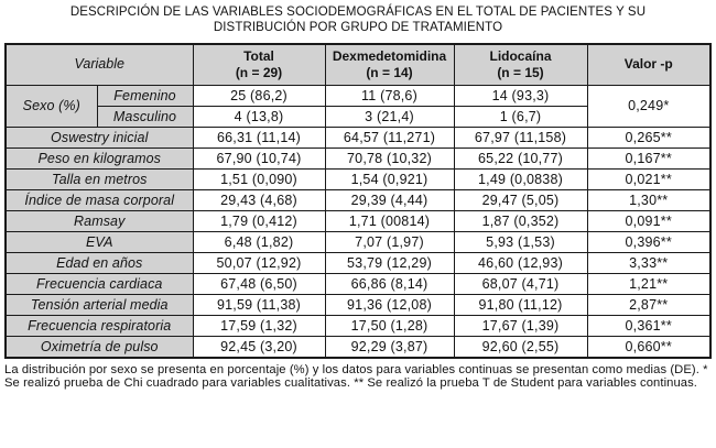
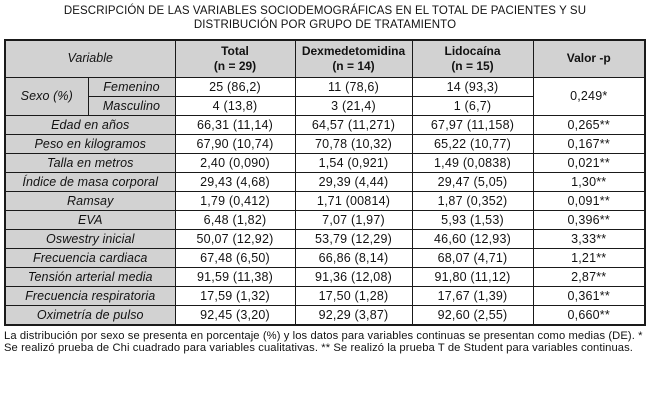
  DESCRIPCIÓN DE LAS VARIABLES SOCIODEMOGRÁFICAS EN EL TOTAL DE PACIENTES Y SU DISTRIBUCIÓN POR GRUPO DE TRATAMIENTO
  Variable	Total (n = 29)	Dexmedetomidina (n = 14)	Lidocaína (n = 15)	Valor -p
  Sexo (%)	Femenino	25 (86,2)	11 (78,6)	14 (93,3)	0,249*
  Masculino	4 (13,8)	3 (21,4)	1 (6,7)
- Oswestry inicial	66,31 (11,14)	64,57 (11,271)	67,97 (11,158)	0,265**
+ Edad en años	66,31 (11,14)	64,57 (11,271)	67,97 (11,158)	0,265**
  Peso en kilogramos	67,90 (10,74)	70,78 (10,32)	65,22 (10,77)	0,167**
- Talla en metros	1,51 (0,090)	1,54 (0,921)	1,49 (0,0838)	0,021**
+ Talla en metros	2,40 (0,090)	1,54 (0,921)	1,49 (0,0838)	0,021**
  Índice de masa corporal	29,43 (4,68)	29,39 (4,44)	29,47 (5,05)	1,30**
  Ramsay	1,79 (0,412)	1,71 (00814)	1,87 (0,352)	0,091**
  EVA	6,48 (1,82)	7,07 (1,97)	5,93 (1,53)	0,396**
- Edad en años	50,07 (12,92)	53,79 (12,29)	46,60 (12,93)	3,33**
+ Oswestry inicial	50,07 (12,92)	53,79 (12,29)	46,60 (12,93)	3,33**
  Frecuencia cardiaca	67,48 (6,50)	66,86 (8,14)	68,07 (4,71)	1,21**
  Tensión arterial media	91,59 (11,38)	91,36 (12,08)	91,80 (11,12)	2,87**
  Frecuencia respiratoria	17,59 (1,32)	17,50 (1,28)	17,67 (1,39)	0,361**
  Oximetría de pulso	92,45 (3,20)	92,29 (3,87)	92,60 (2,55)	0,660**
  La distribución por sexo se presenta en porcentaje (%) y los datos para variables continuas se presentan como medias (DE). * Se realizó prueba de Chi cuadrado para variables cualitativas. ** Se realizó la prueba T de Student para variables continuas.
